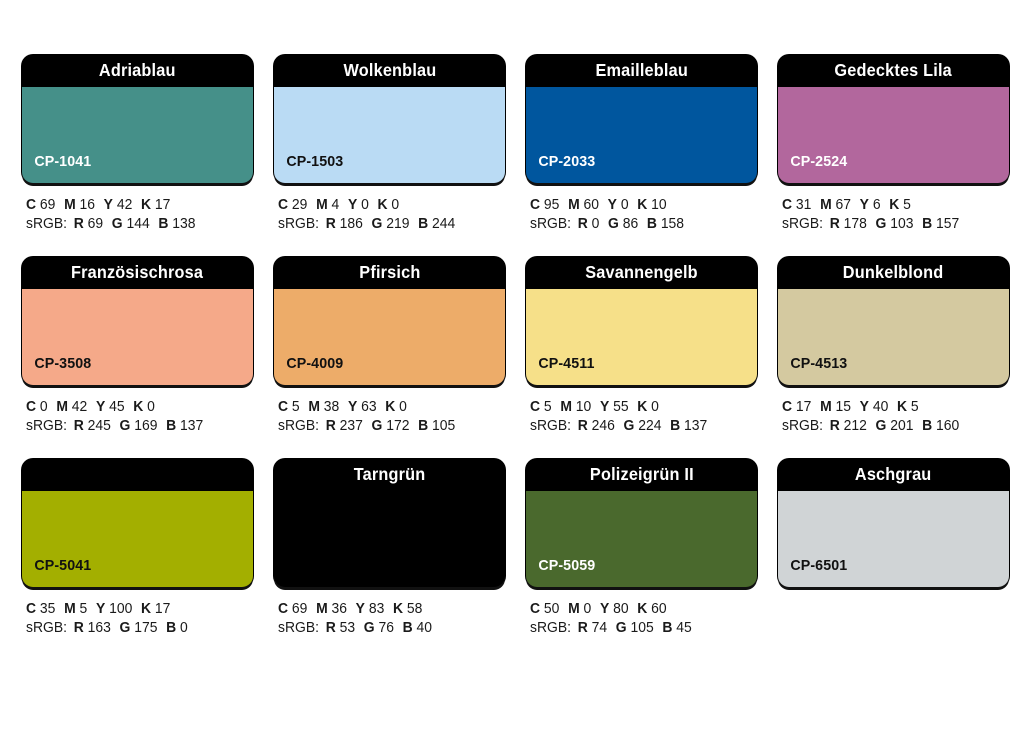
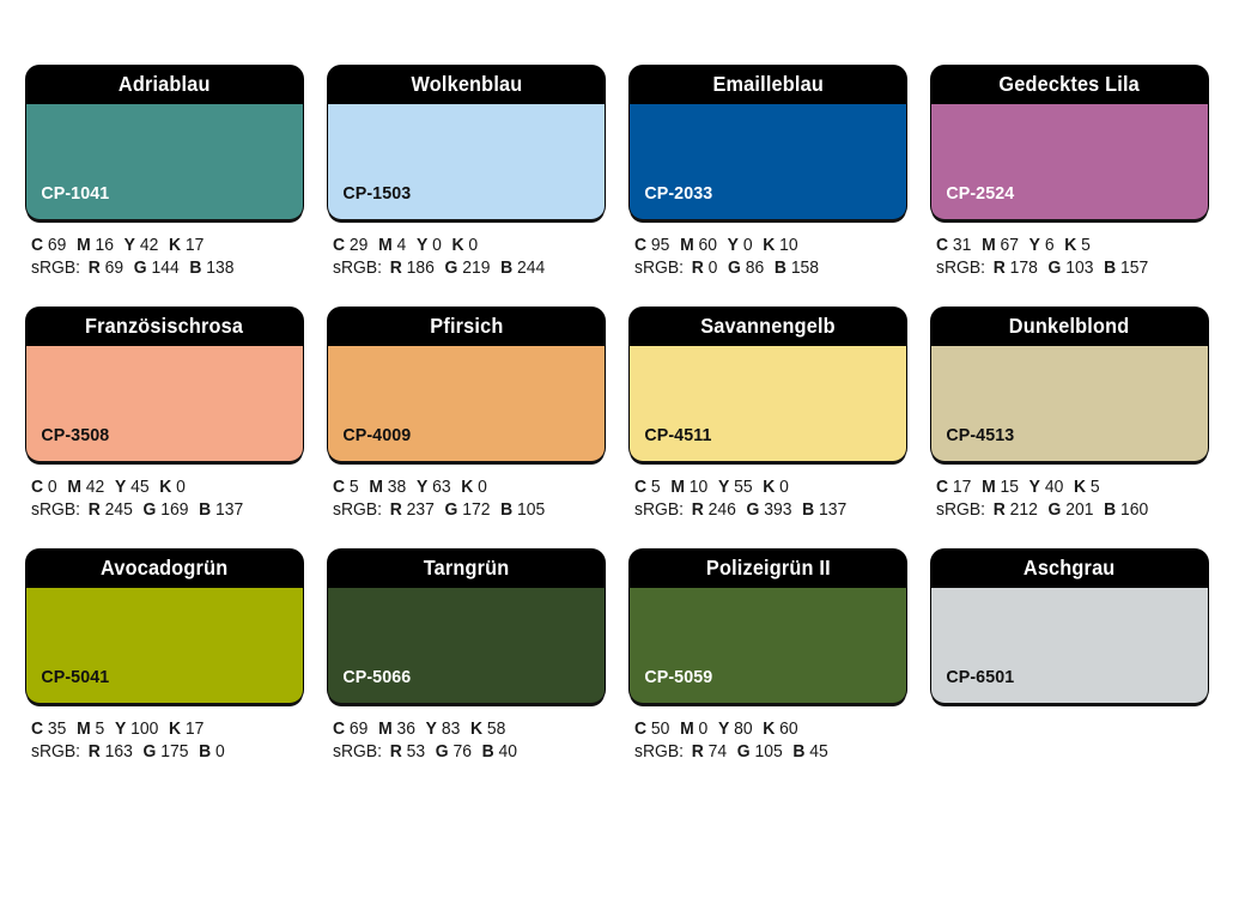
  Adriablau
  CP-1041
  C 69 M 16 Y 42 K 17
  sRGB: R 69 G 144 B 138
  Wolkenblau
  CP-1503
  C 29 M 4 Y 0 K 0
  sRGB: R 186 G 219 B 244
  Emailleblau
  CP-2033
  C 95 M 60 Y 0 K 10
  sRGB: R 0 G 86 B 158
  Gedecktes Lila
  CP-2524
  C 31 M 67 Y 6 K 5
  sRGB: R 178 G 103 B 157
  Französischrosa
  CP-3508
  C 0 M 42 Y 45 K 0
  sRGB: R 245 G 169 B 137
  Pfirsich
  CP-4009
  C 5 M 38 Y 63 K 0
  sRGB: R 237 G 172 B 105
  Savannengelb
  CP-4511
  C 5 M 10 Y 55 K 0
- sRGB: R 246 G 224 B 137
+ sRGB: R 246 G 393 B 137
  Dunkelblond
  CP-4513
  C 17 M 15 Y 40 K 5
  sRGB: R 212 G 201 B 160
+ Avocadogrün
  CP-5041
  C 35 M 5 Y 100 K 17
  sRGB: R 163 G 175 B 0
  Tarngrün
+ CP-5066
  C 69 M 36 Y 83 K 58
  sRGB: R 53 G 76 B 40
  Polizeigrün II
  CP-5059
  C 50 M 0 Y 80 K 60
  sRGB: R 74 G 105 B 45
  Aschgrau
  CP-6501
